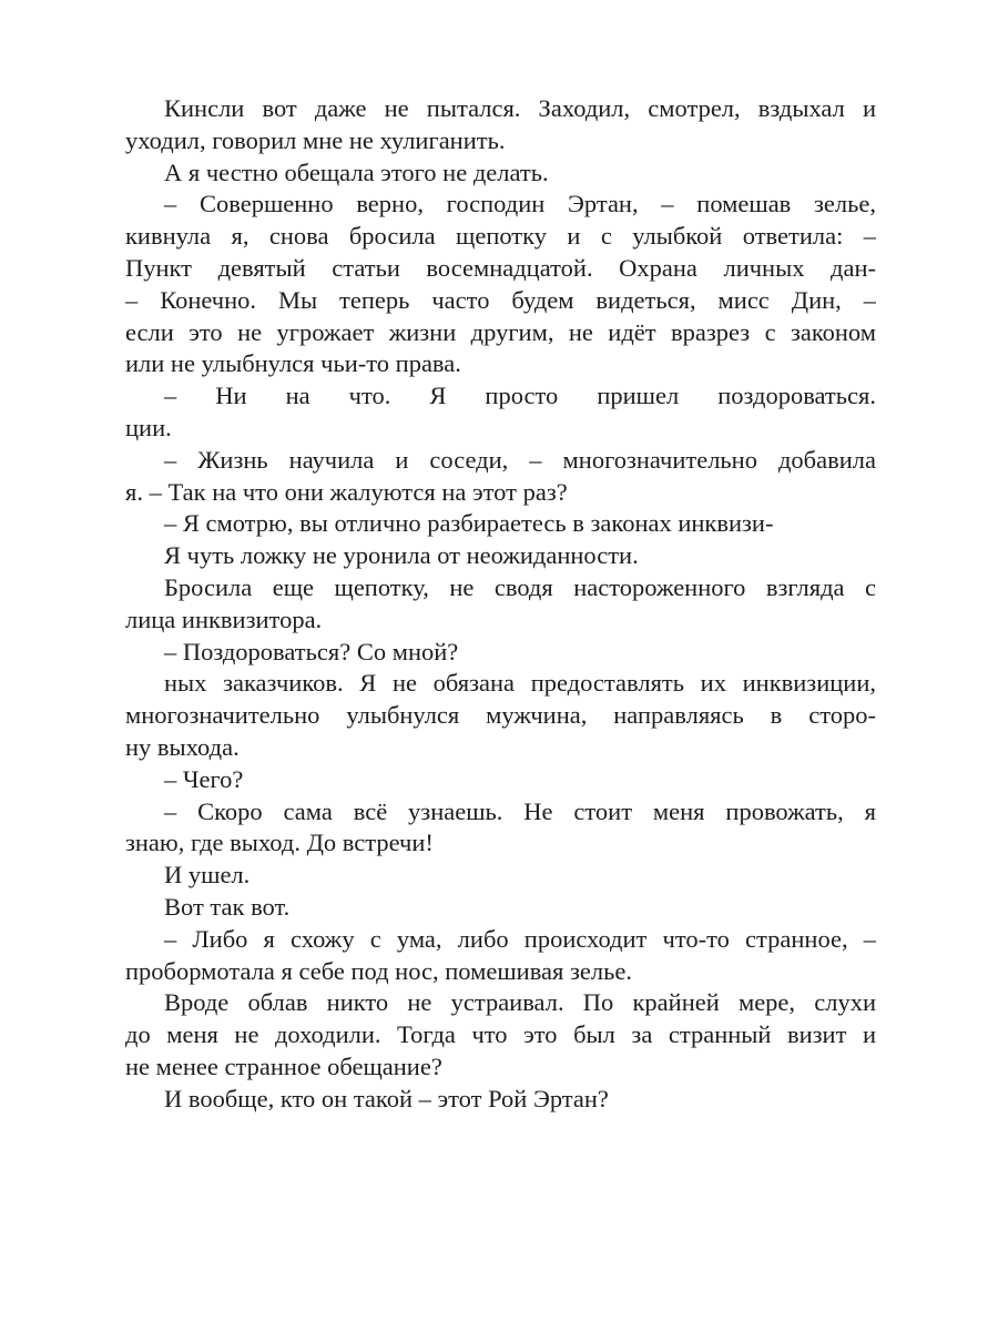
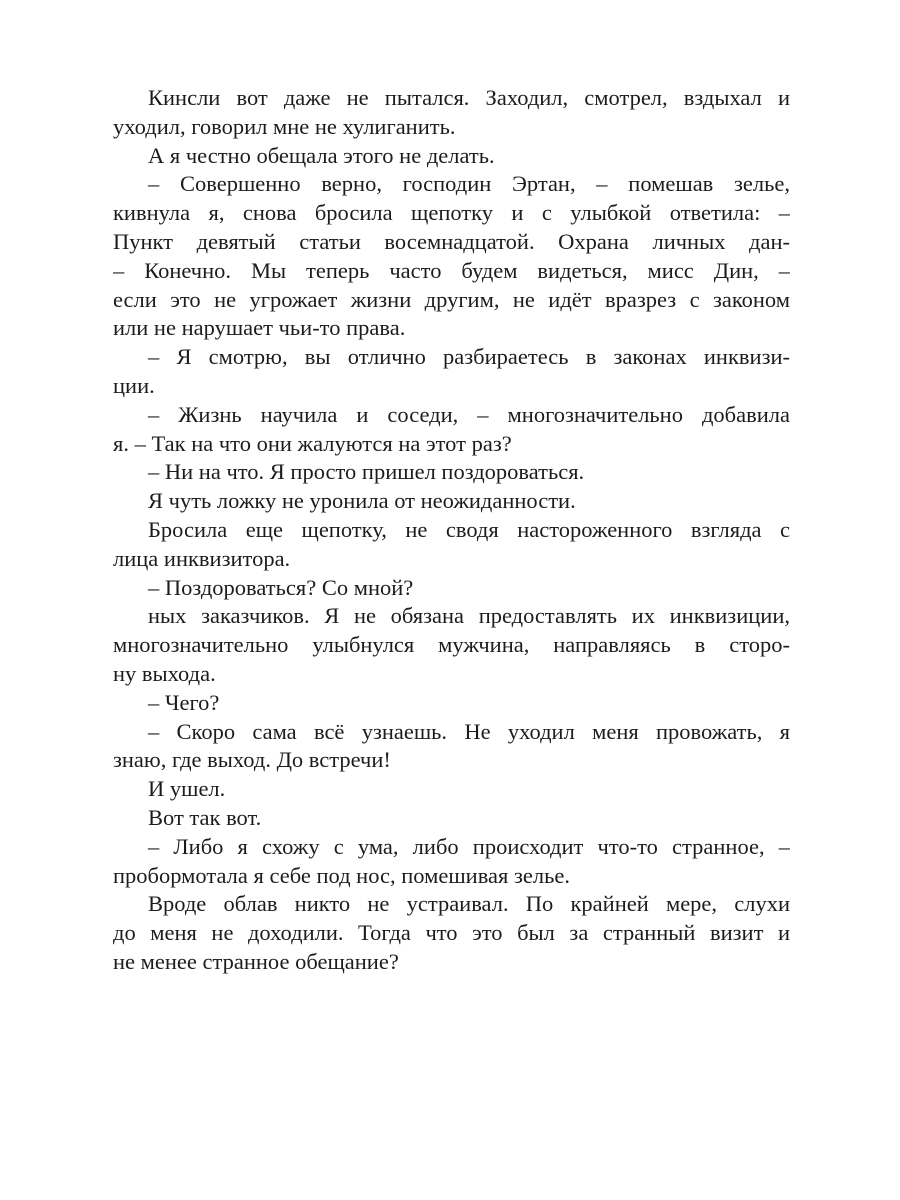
  Кинсли вот даже не пытался. Заходил, смотрел, вздыхал и
  уходил, говорил мне не хулиганить.
  А я честно обещала этого не делать.
  – Совершенно верно, господин Эртан, – помешав зелье,
  кивнула я, снова бросила щепотку и с улыбкой ответила: –
  Пункт девятый статьи восемнадцатой. Охрана личных дан-
  – Конечно. Мы теперь часто будем видеться, мисс Дин, –
  если это не угрожает жизни другим, не идёт вразрез с законом
- или не улыбнулся чьи-то права.
+ или не нарушает чьи-то права.
- – Ни на что. Я просто пришел поздороваться.
+ – Я смотрю, вы отлично разбираетесь в законах инквизи-
  ции.
  – Жизнь научила и соседи, – многозначительно добавила
  я. – Так на что они жалуются на этот раз?
- – Я смотрю, вы отлично разбираетесь в законах инквизи-
+ – Ни на что. Я просто пришел поздороваться.
  Я чуть ложку не уронила от неожиданности.
  Бросила еще щепотку, не сводя настороженного взгляда с
  лица инквизитора.
  – Поздороваться? Со мной?
  ных заказчиков. Я не обязана предоставлять их инквизиции,
  многозначительно улыбнулся мужчина, направляясь в сторо-
  ну выхода.
  – Чего?
- – Скоро сама всё узнаешь. Не стоит меня провожать, я
+ – Скоро сама всё узнаешь. Не уходил меня провожать, я
  знаю, где выход. До встречи!
  И ушел.
  Вот так вот.
  – Либо я схожу с ума, либо происходит что-то странное, –
  пробормотала я себе под нос, помешивая зелье.
  Вроде облав никто не устраивал. По крайней мере, слухи
  до меня не доходили. Тогда что это был за странный визит и
  не менее странное обещание?
- И вообще, кто он такой – этот Рой Эртан?
